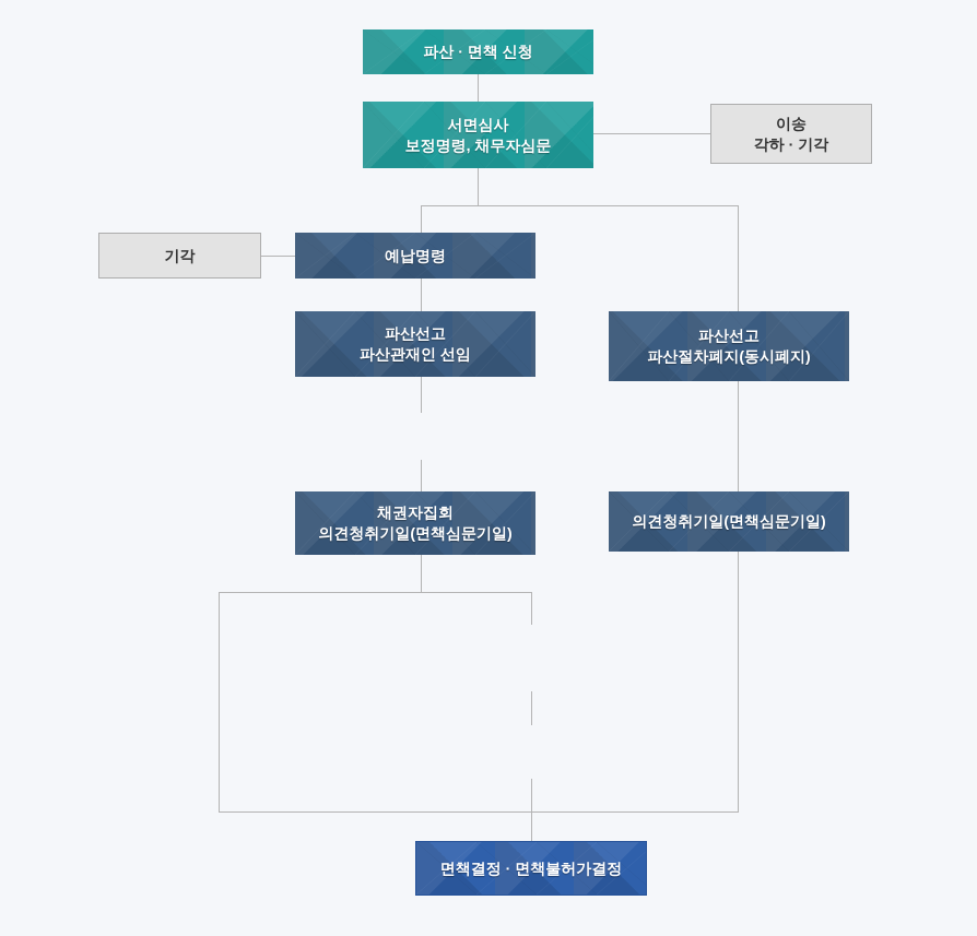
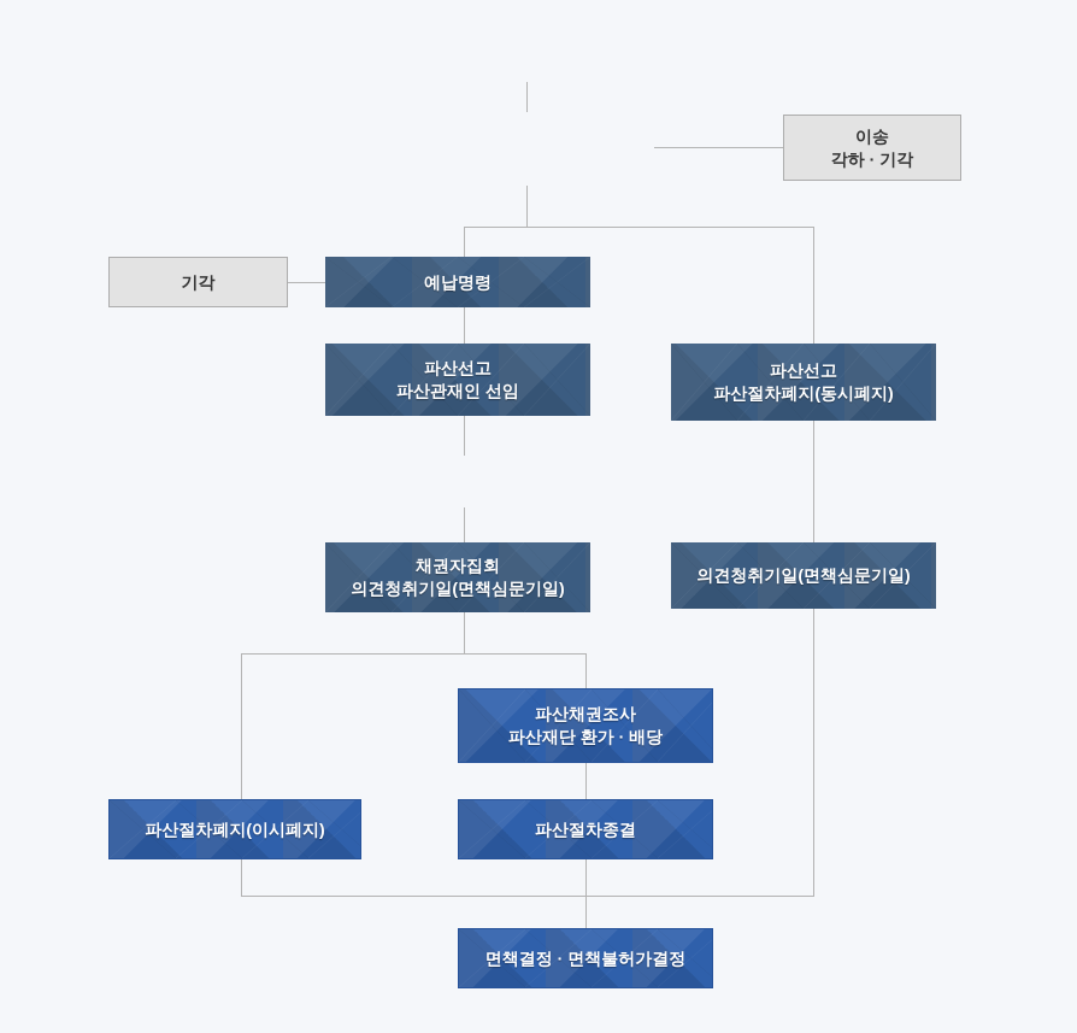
- 파산 · 면책 신청
- 서면심사
- 보정명령, 채무자심문
  이송
  각하 · 기각
  기각
  예납명령
  파산선고
  파산관재인 선임
  파산선고
  파산절차폐지(동시폐지)
  채권자집회
  의견청취기일(면책심문기일)
  의견청취기일(면책심문기일)
+ 파산채권조사
+ 파산재단 환가 · 배당
+ 파산절차폐지(이시폐지)
+ 파산절차종결
  면책결정 · 면책불허가결정
